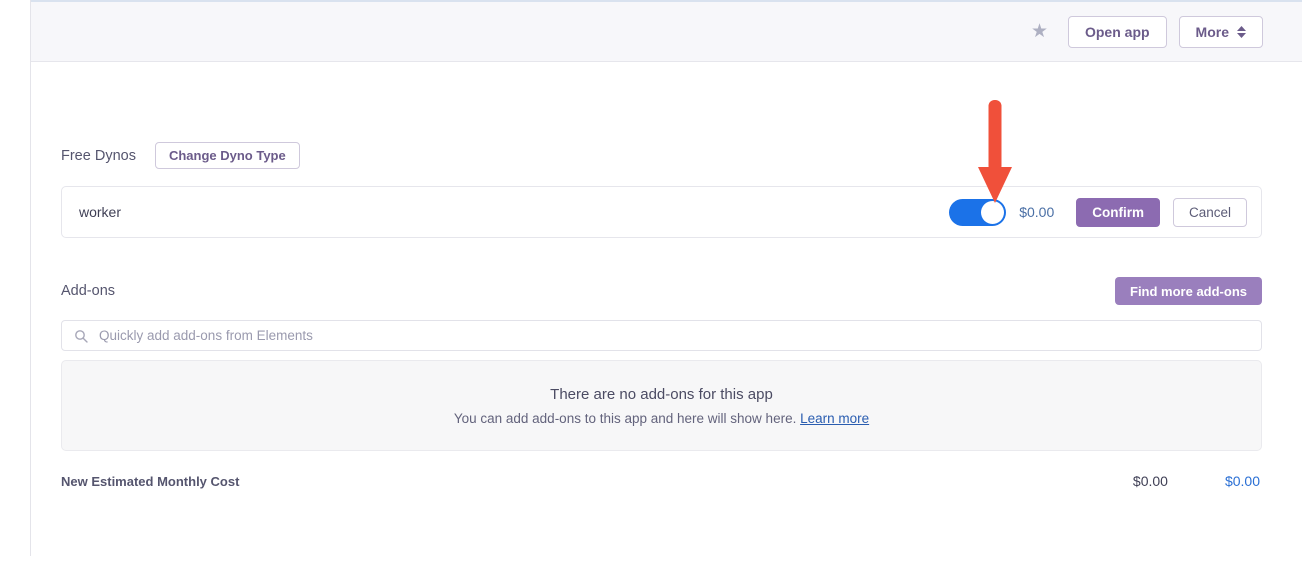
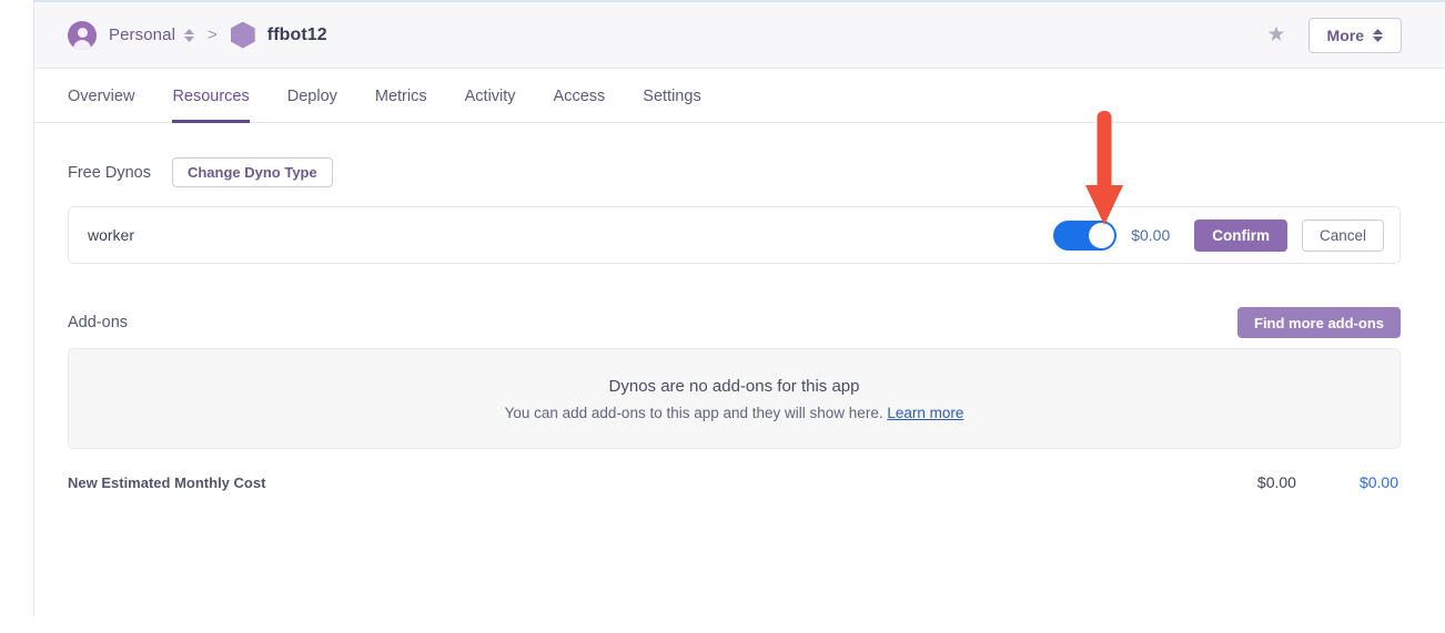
+ Personal
+ >
+ ffbot12
  ★
- Open app
  More
+ Overview
+ Resources
+ Deploy
+ Metrics
+ Activity
+ Access
+ Settings
  Free Dynos
  Change Dyno Type
  worker
  $0.00
  Confirm
  Cancel
  Add-ons
  Find more add-ons
- Quickly add add-ons from Elements
- There are no add-ons for this app
+ Dynos are no add-ons for this app
- You can add add-ons to this app and here will show here. Learn more
+ You can add add-ons to this app and they will show here. Learn more
  New Estimated Monthly Cost
  $0.00
  $0.00
